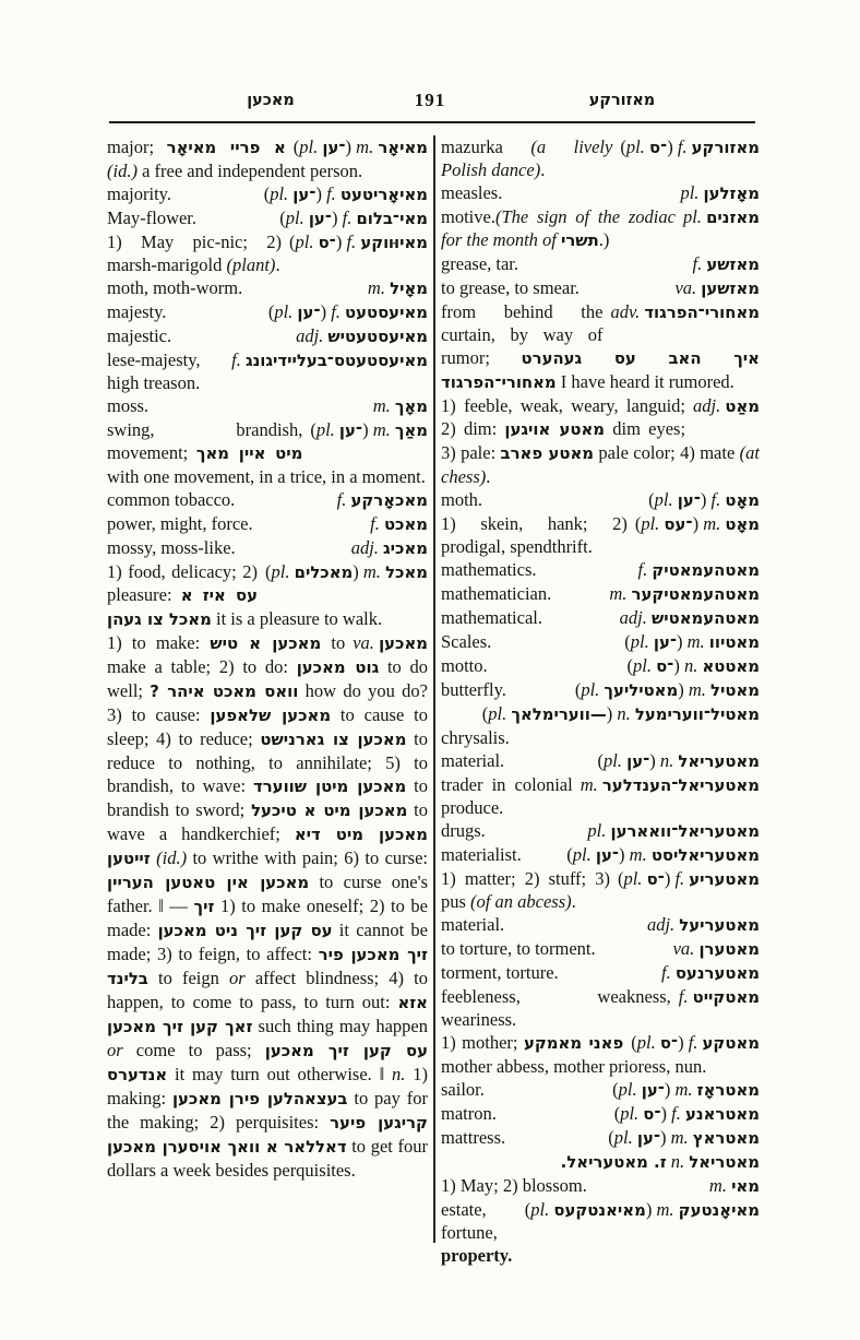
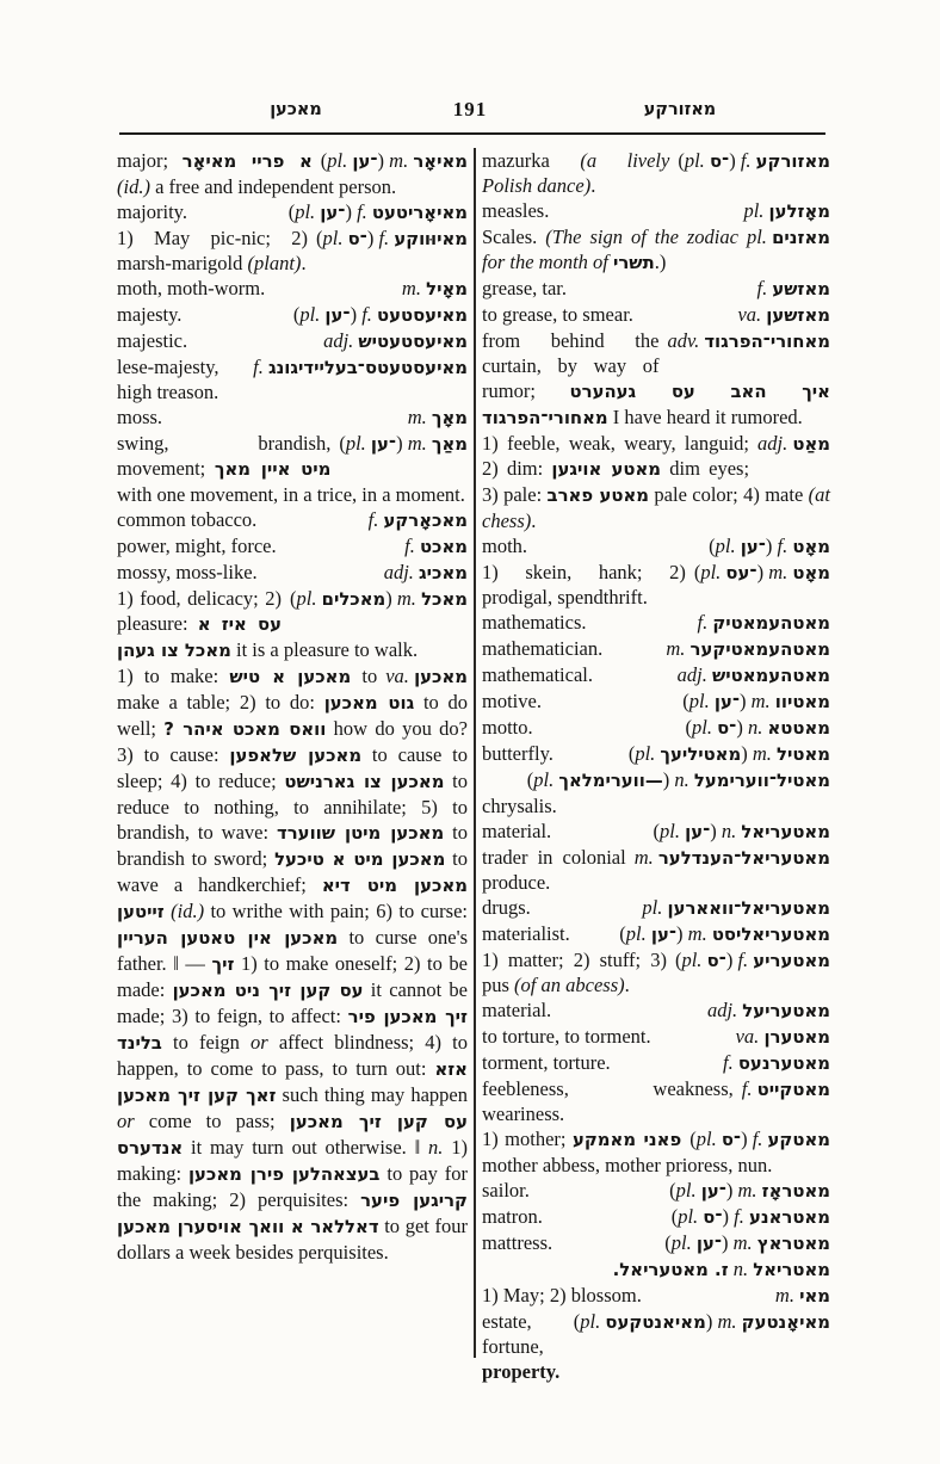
  מאכען
  191
  מאזורקע
  (pl. ־ען ) m. מאיאָר
  major; א פריי מאיאָר (id.) a free and independent person.
  (pl. ־ען ) f. מאיאָריטעט
  majority.
- (pl. ־ען ) f. מאי־בלום
- May-flower.
  (pl. ־ס ) f. מאיוּװקע
  1) May pic-nic; 2) marsh-marigold (plant).
  m. מאָיל
  moth, moth-worm.
  (pl. ־ען ) f. מאיעסטעט
  majesty.
  adj. מאיעסטעטיש
  majestic.
  f. מאיעסטעטס־בעליידיגונג
  lese-majesty, high treason.
  m. מאָך
  moss.
  (pl. ־ען ) m. מאַך
  swing, brandish, movement; מיט איין מאך with one movement, in a trice, in a moment.
  f. מאכאָרקע
  common tobacco.
  f. מאכט
  power, might, force.
  adj. מאכיג
  mossy, moss-like.
  (pl. מאכלים ) m. מאכל
  1) food, delicacy; 2) pleasure: עס איז א מאכל צו געהן it is a pleasure to walk.
  va. מאכען
  1) to make: מאכען א טיש to make a table; 2) to do: גוט מאכען to do well; וואס מאכט איהר ? how do you do? 3) to cause: מאכען שלאפען to cause to sleep; 4) to reduce; מאכען צו גארנישט to reduce to nothing, to annihilate; 5) to brandish, to wave: מאכען מיטן שווערד to brandish to sword; מאכען מיט א טיכעל to wave a handkerchief; מאכען מיט דיא זייטען (id.) to writhe with pain; 6) to curse: מאכען אין טאטען העריין to curse one's father. ‖ — זיך 1) to make oneself; 2) to be made: עס קען זיך ניט מאכען it cannot be made; 3) to feign, to affect: זיך מאכען פיר בלינד to feign or affect blindness; 4) to happen, to come to pass, to turn out: אזא זאך קען זיך מאכען such thing may happen or come to pass; עס קען זיך מאכען אנדערס it may turn out otherwise. ‖ n. 1) making: בעצאהלען פירן מאכען to pay for the making; 2) perquisites: קריגען פיער דאללאר א וואך אויסערן מאכען to get four dollars a week besides perquisites.
  (pl. ־ס ) f. מאזורקע
  mazurka (a lively Polish dance).
  pl. מאָזלען
  measles.
  pl. מאזנים
- motive.(The sign of the zodiac for the month of תשרי .)
+ Scales. (The sign of the zodiac for the month of תשרי .)
  f. מאזשע
  grease, tar.
  va. מאזשען
  to grease, to smear.
  adv. מאחורי־הפרגוד
  from behind the curtain, by way of rumor; איך האב עס געהערט מאחורי־הפרגוד I have heard it rumored.
  adj. מאַט
  1) feeble, weak, weary, languid; 2) dim: מאטע אויגען dim eyes; 3) pale: מאטע פארב pale color; 4) mate (at chess).
  (pl. ־ען ) f. מאָט
  moth.
  (pl. ־עס ) m. מאָט
  1) skein, hank; 2) prodigal, spendthrift.
  f. מאטהעמאטיק
  mathematics.
  m. מאטהעמאטיקער
  mathematician.
  adj. מאטהעמאטיש
  mathematical.
  (pl. ־ען ) m. מאטיוו
- Scales.
+ motive.
  (pl. ־ס ) n. מאטטא
  motto.
  (pl. מאטיליעך ) m. מאטיל
  butterfly.
  (pl. —ווערימלאך ) n. מאטיל־ווערימעל
  chrysalis.
  (pl. ־ען ) n. מאטעריאל
  material.
  m. מאטעריאל־הענדלער
  trader in colonial produce.
  pl. מאטעריאל־וואארען
  drugs.
  (pl. ־ען ) m. מאטעריאליסט
  materialist.
  (pl. ־ס ) f. מאטעריע
  1) matter; 2) stuff; 3) pus (of an abcess).
  adj. מאטעריעל
  material.
  va. מאטערן
  to torture, to torment.
  f. מאטערנעס
  torment, torture.
  f. מאטקייט
  feebleness, weakness, weariness.
  (pl. ־ס ) f. מאטקע
  1) mother; פאני מאמקע mother abbess, mother prioress, nun.
  (pl. ־ען ) m. מאטראָז
  sailor.
  (pl. ־ס ) f. מאטראנע
  matron.
  (pl. ־ען ) m. מאטראץ
  mattress.
  ז. מאטעריאל. n. מאטריאל
  m. מאי
  1) May; 2) blossom.
  (pl. מאיאנטקעס ) m. מאיאָנטעק
  estate, fortune, property.
